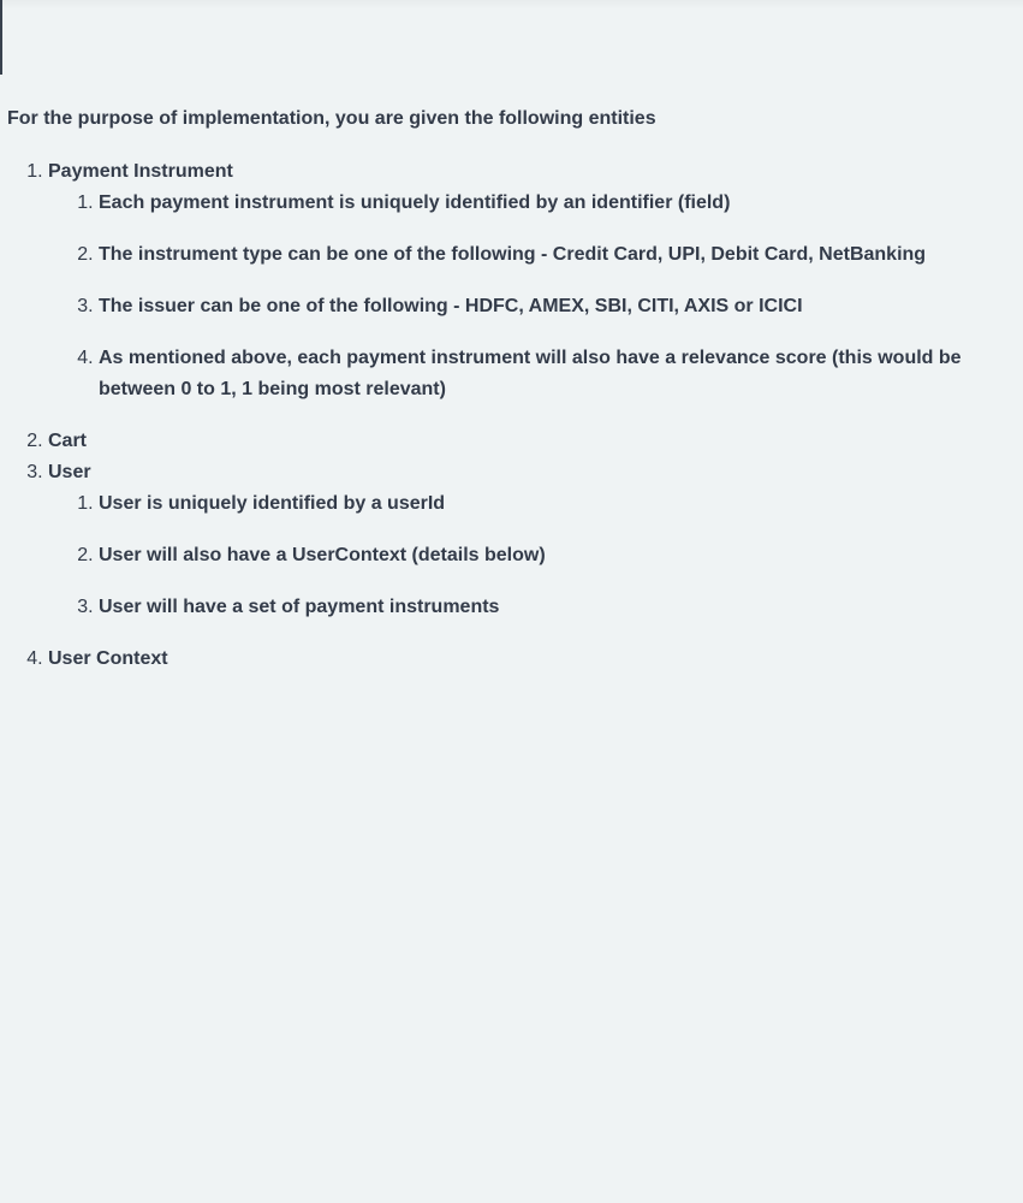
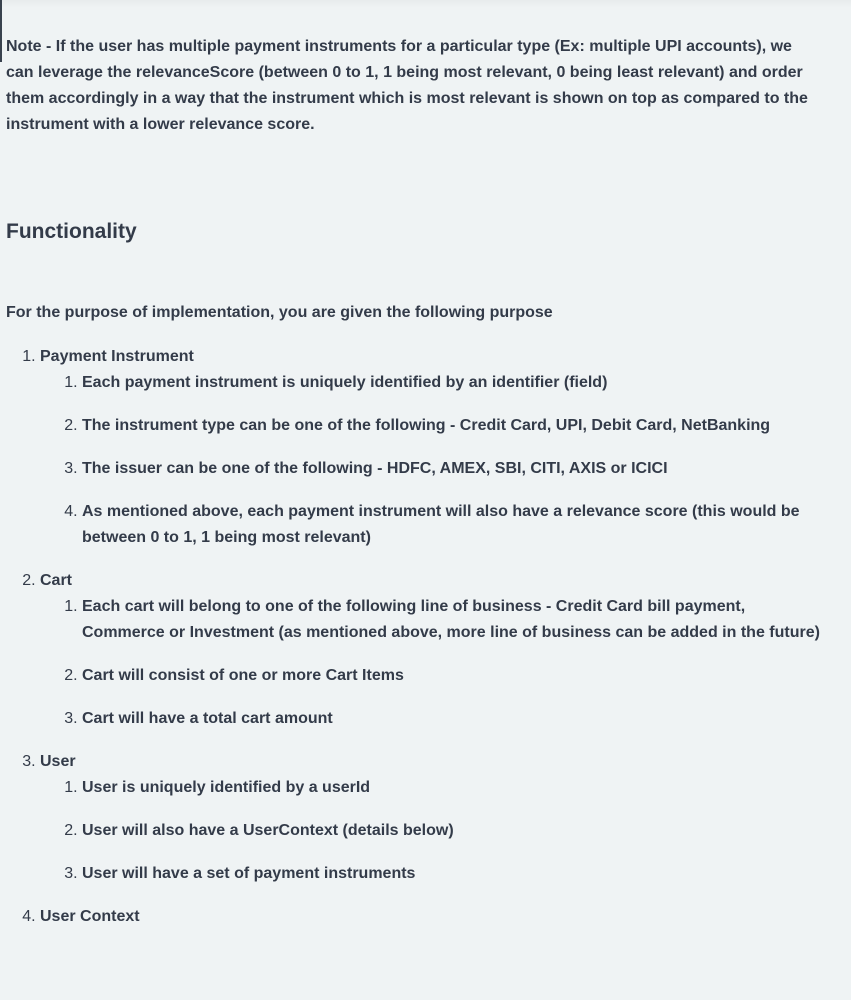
+ Note - If the user has multiple payment instruments for a particular type (Ex: multiple UPI accounts), we can leverage the relevanceScore (between 0 to 1, 1 being most relevant, 0 being least relevant) and order them accordingly in a way that the instrument which is most relevant is shown on top as compared to the instrument with a lower relevance score.
+ Functionality
- For the purpose of implementation, you are given the following entities
+ For the purpose of implementation, you are given the following purpose
  Payment Instrument
  Each payment instrument is uniquely identified by an identifier (field)
  The instrument type can be one of the following - Credit Card, UPI, Debit Card, NetBanking
  The issuer can be one of the following - HDFC, AMEX, SBI, CITI, AXIS or ICICI
  As mentioned above, each payment instrument will also have a relevance score (this would be between 0 to 1, 1 being most relevant)
  Cart
+ Each cart will belong to one of the following line of business - Credit Card bill payment, Commerce or Investment (as mentioned above, more line of business can be added in the future)
+ Cart will consist of one or more Cart Items
+ Cart will have a total cart amount
  User
  User is uniquely identified by a userId
  User will also have a UserContext (details below)
  User will have a set of payment instruments
  User Context
